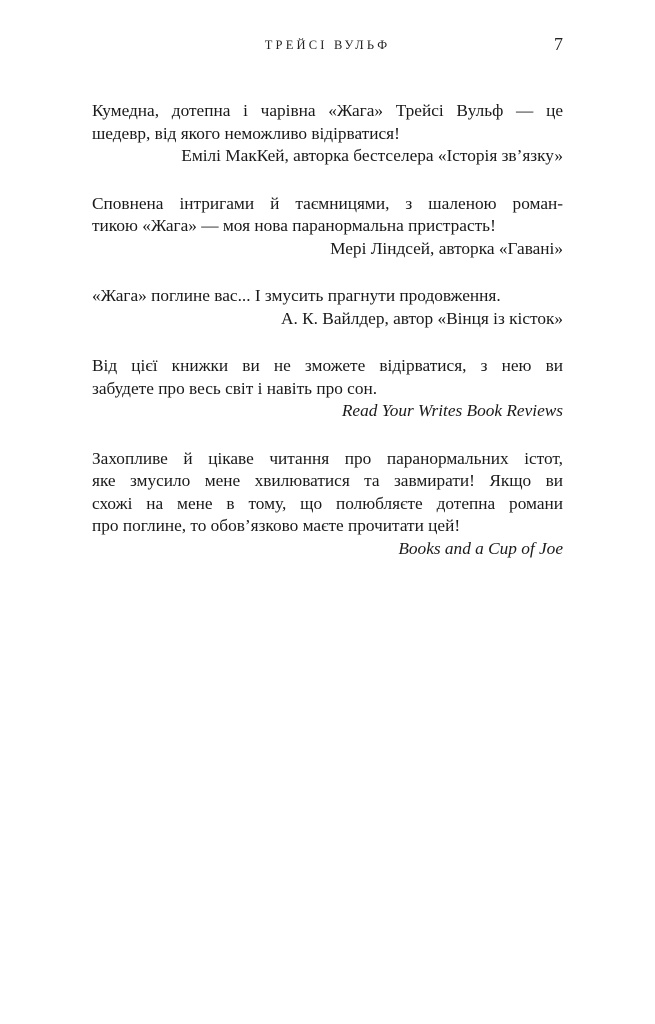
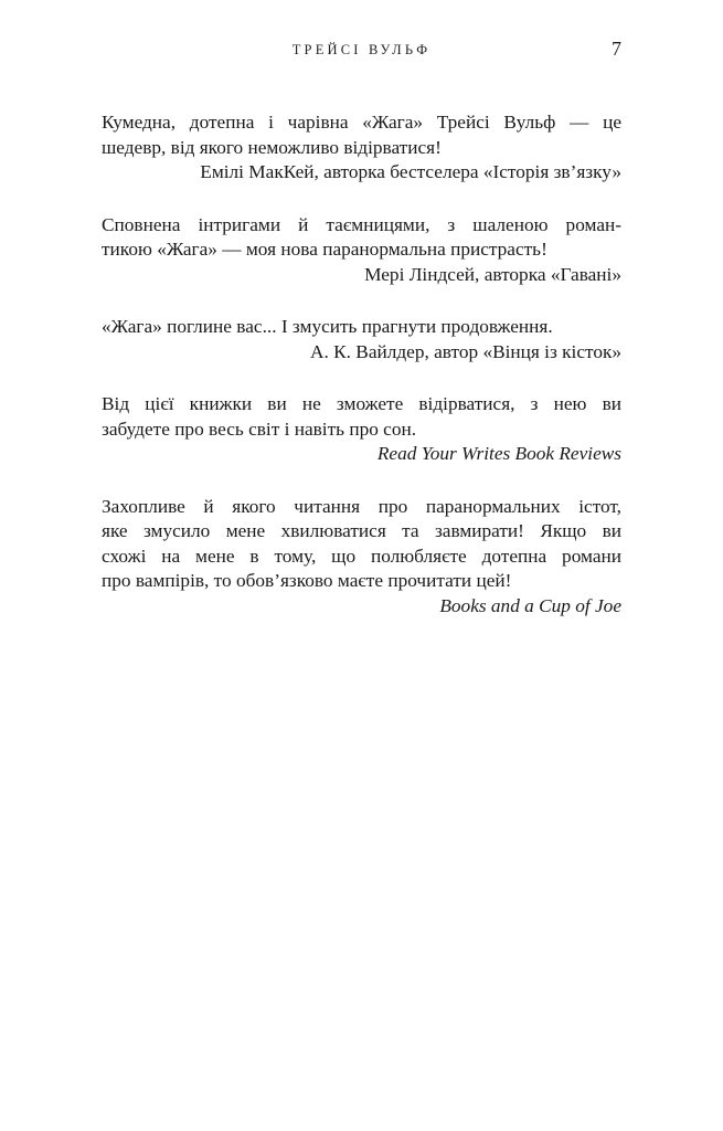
  ТРЕЙСІ ВУЛЬФ
  7
  Кумедна, дотепна і чарівна «Жага» Трейсі Вульф — це
  шедевр, від якого неможливо відірватися!
  Емілі МакКей, авторка бестселера «Історія зв’язку»
  Сповнена інтригами й таємницями, з шаленою роман-
  тикою «Жага» — моя нова паранормальна пристрасть!
  Мері Ліндсей, авторка «Гавані»
  «Жага» поглине вас... І змусить прагнути продовження.
  А. К. Вайлдер, автор «Вінця із кісток»
  Від цієї книжки ви не зможете відірватися, з нею ви
  забудете про весь світ і навіть про сон.
  Read Your Writes Book Reviews
- Захопливе й цікаве читання про паранормальних істот,
+ Захопливе й якого читання про паранормальних істот,
  яке змусило мене хвилюватися та завмирати! Якщо ви
  схожі на мене в тому, що полюбляєте дотепна романи
- про поглине, то обов’язково маєте прочитати цей!
+ про вампірів, то обов’язково маєте прочитати цей!
  Books and a Cup of Joe
